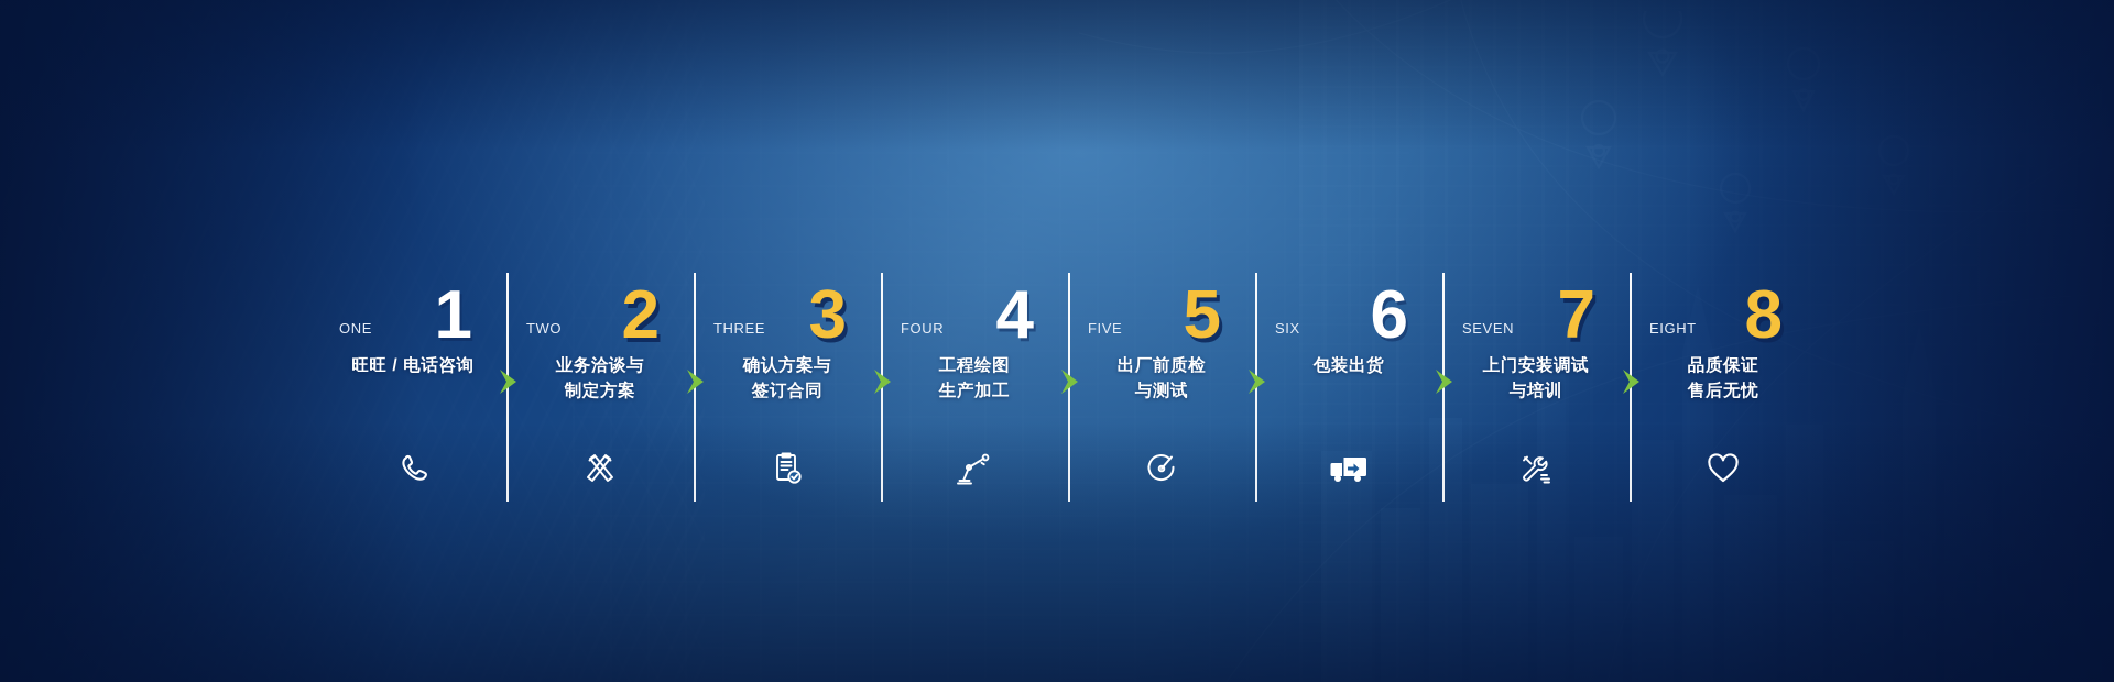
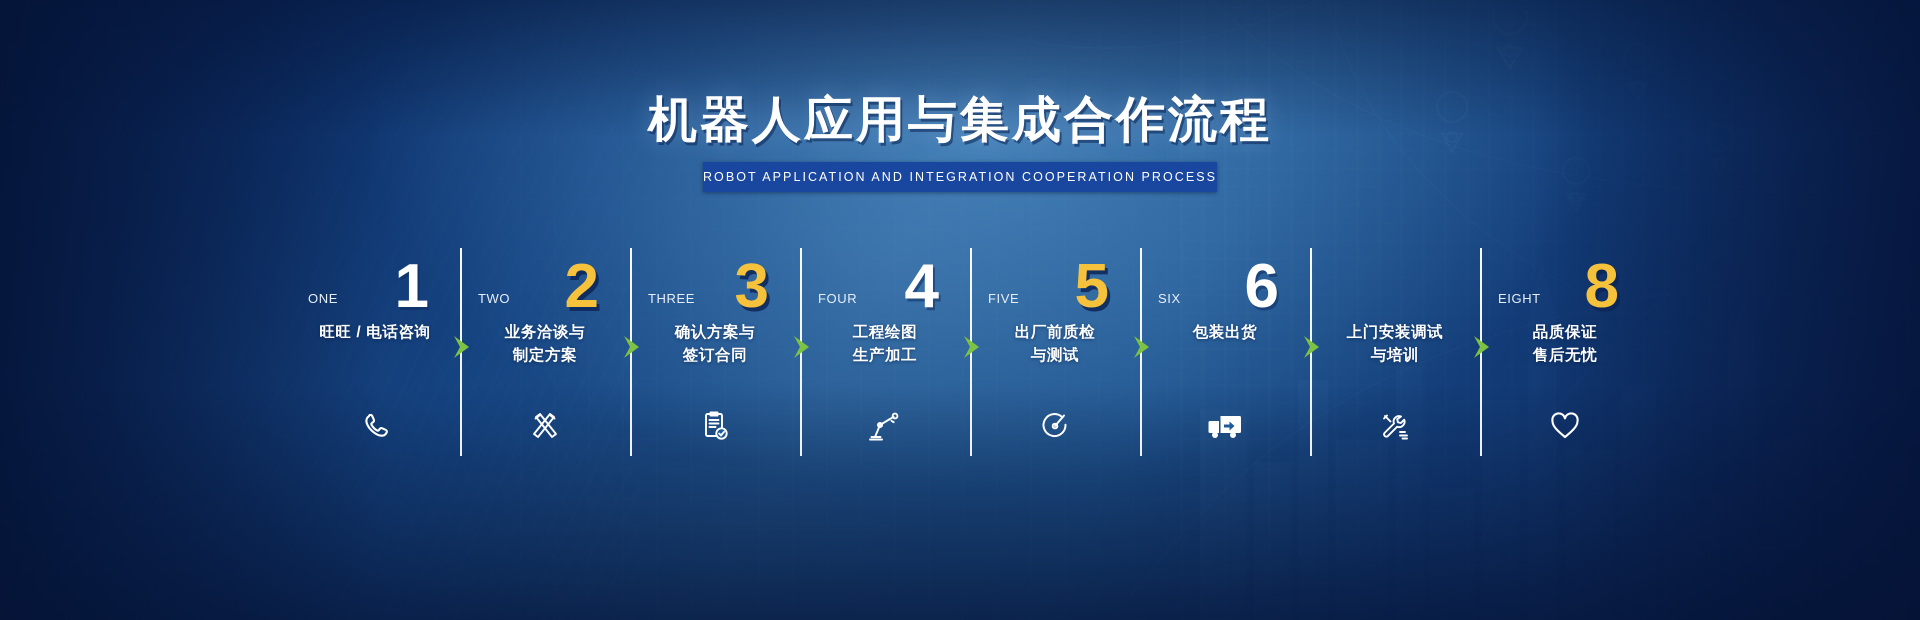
+ 机器人应用与集成合作流程
+ ROBOT APPLICATION AND INTEGRATION COOPERATION PROCESS
  ONE
  1
  旺旺 / 电话咨询
  TWO
  2
  业务洽谈与
  制定方案
  THREE
  3
  确认方案与
  签订合同
  FOUR
  4
  工程绘图
  生产加工
  FIVE
  5
  出厂前质检
  与测试
  SIX
  6
  包装出货
- SEVEN
- 7
  上门安装调试
  与培训
  EIGHT
  8
  品质保证
  售后无忧
